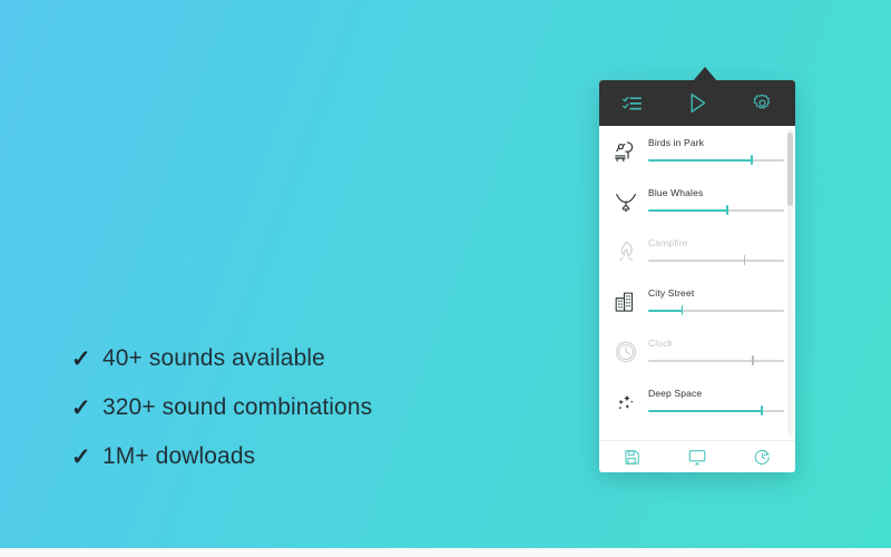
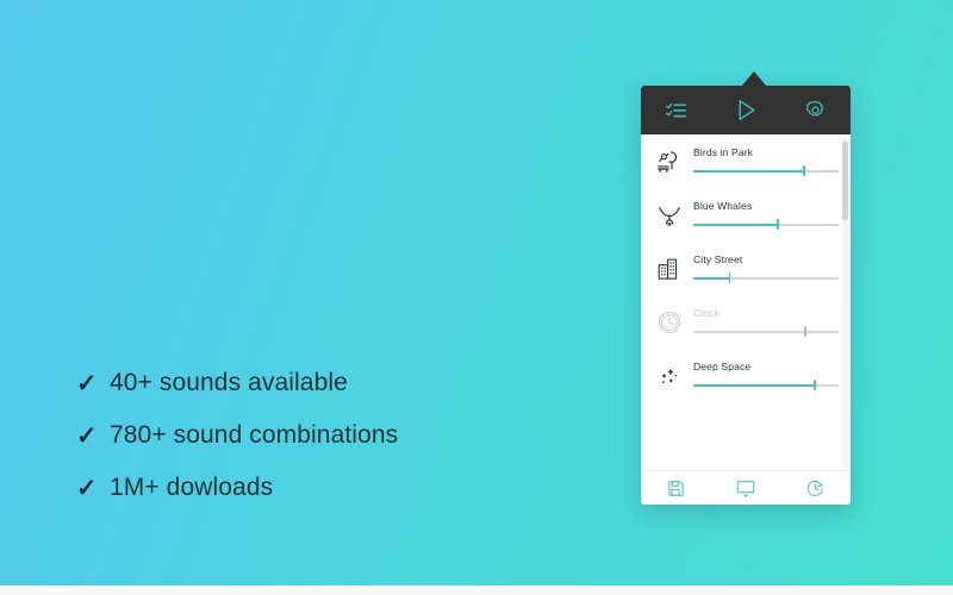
  ✓
  40+ sounds available
  ✓
- 320+ sound combinations
+ 780+ sound combinations
  ✓
  1M+ dowloads
  Birds in Park
  Blue Whales
- Campfire
  City Street
  Clock
  Deep Space
